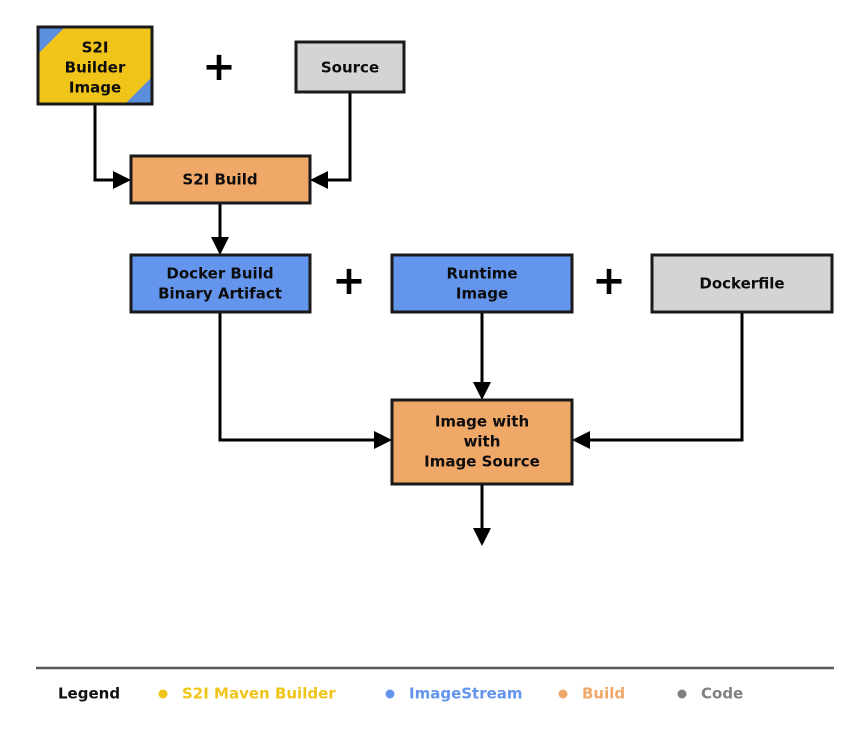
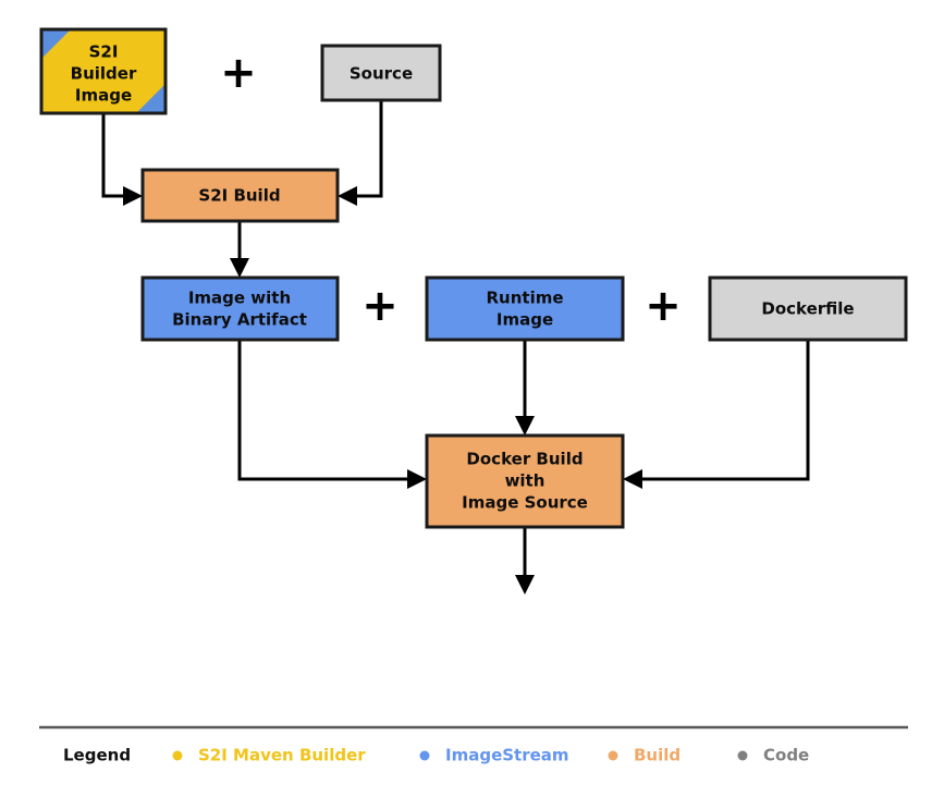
  S2I
  Builder
  Image
  Source
  S2I Build
- Docker Build
+ Image with
  Binary Artifact
  Runtime
  Image
  Dockerfile
- Image with
+ Docker Build
  with
  Image Source
  +
  +
  +
  Legend
  S2I Maven Builder
  ImageStream
  Build
  Code
